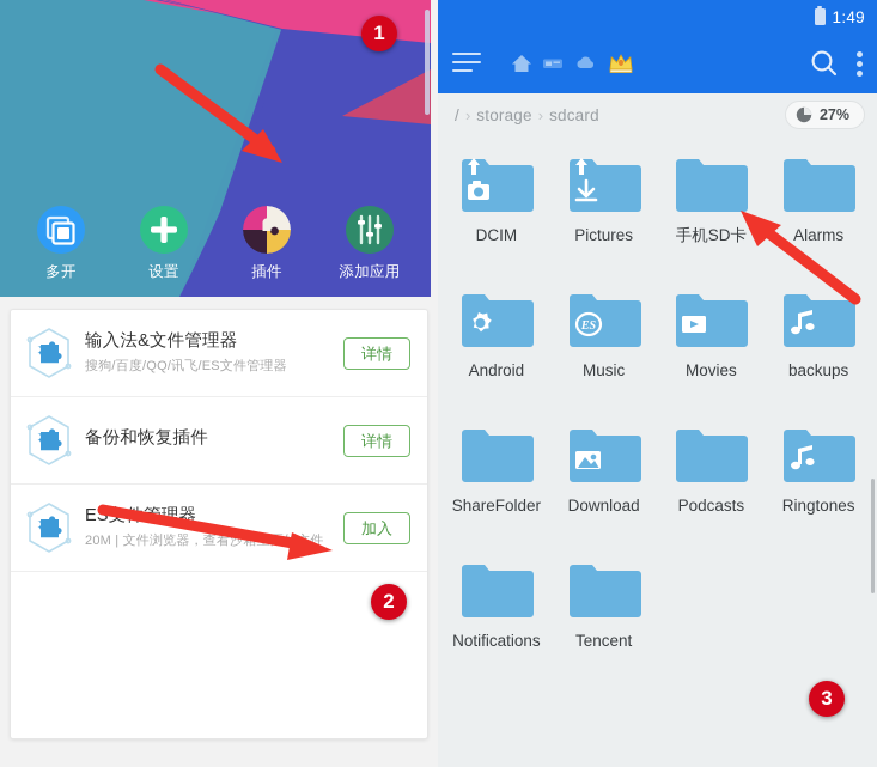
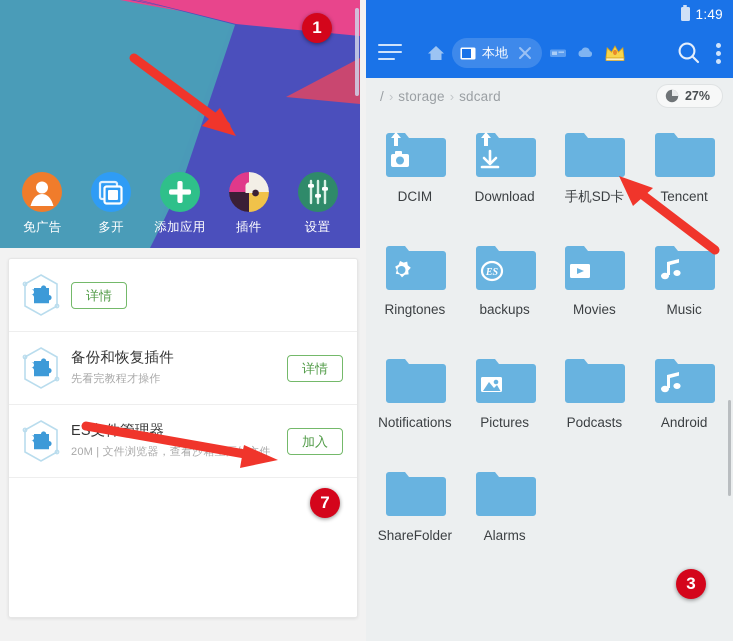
+ 免广告
  多开
- 设置
+ 添加应用
  插件
- 添加应用
+ 设置
  1
- 输入法&文件管理器
- 搜狗/百度/QQ/讯飞/ES文件管理器
  详情
  备份和恢复插件
+ 先看完教程才操作
  详情
  20M | 文件浏览器，查看沙件
  加入
- 2
+ 7
  1:49
+ 本地
  /
  ›
  storage
  ›
  sdcard
  27%
  DCIM
- Pictures
+ Download
  手机SD卡
- Alarms
+ Tencent
- Android
+ Ringtones
  ES
- Music
+ backups
  Movies
- backups
+ Music
- ShareFolder
+ Notifications
- Download
+ Pictures
  Podcasts
- Ringtones
+ Android
- Notifications
+ ShareFolder
- Tencent
+ Alarms
  3
